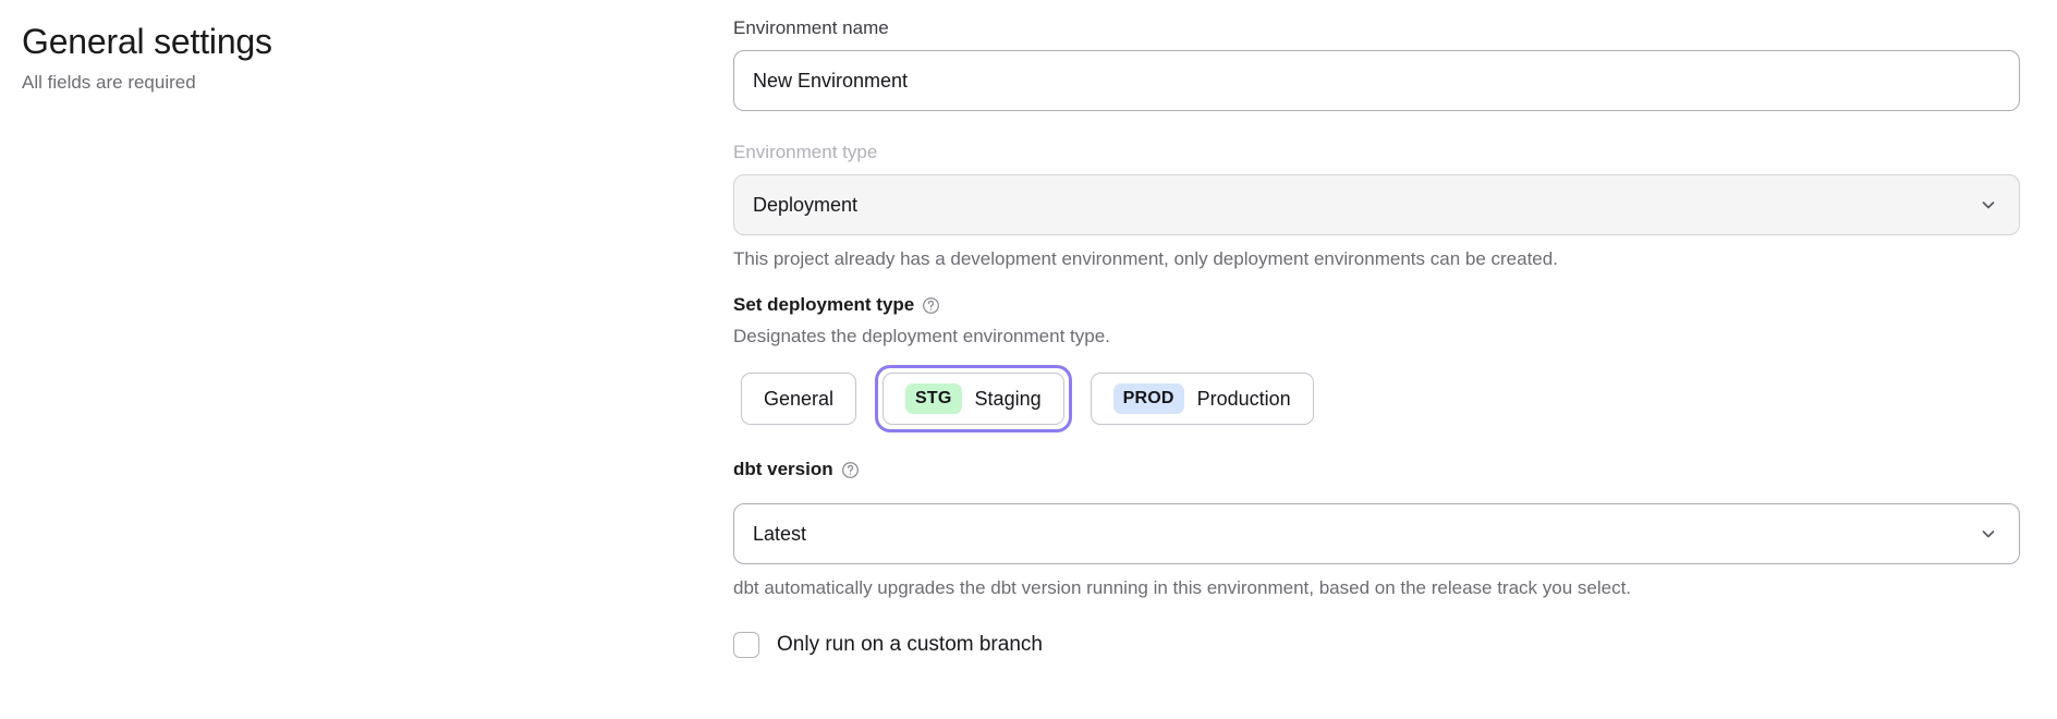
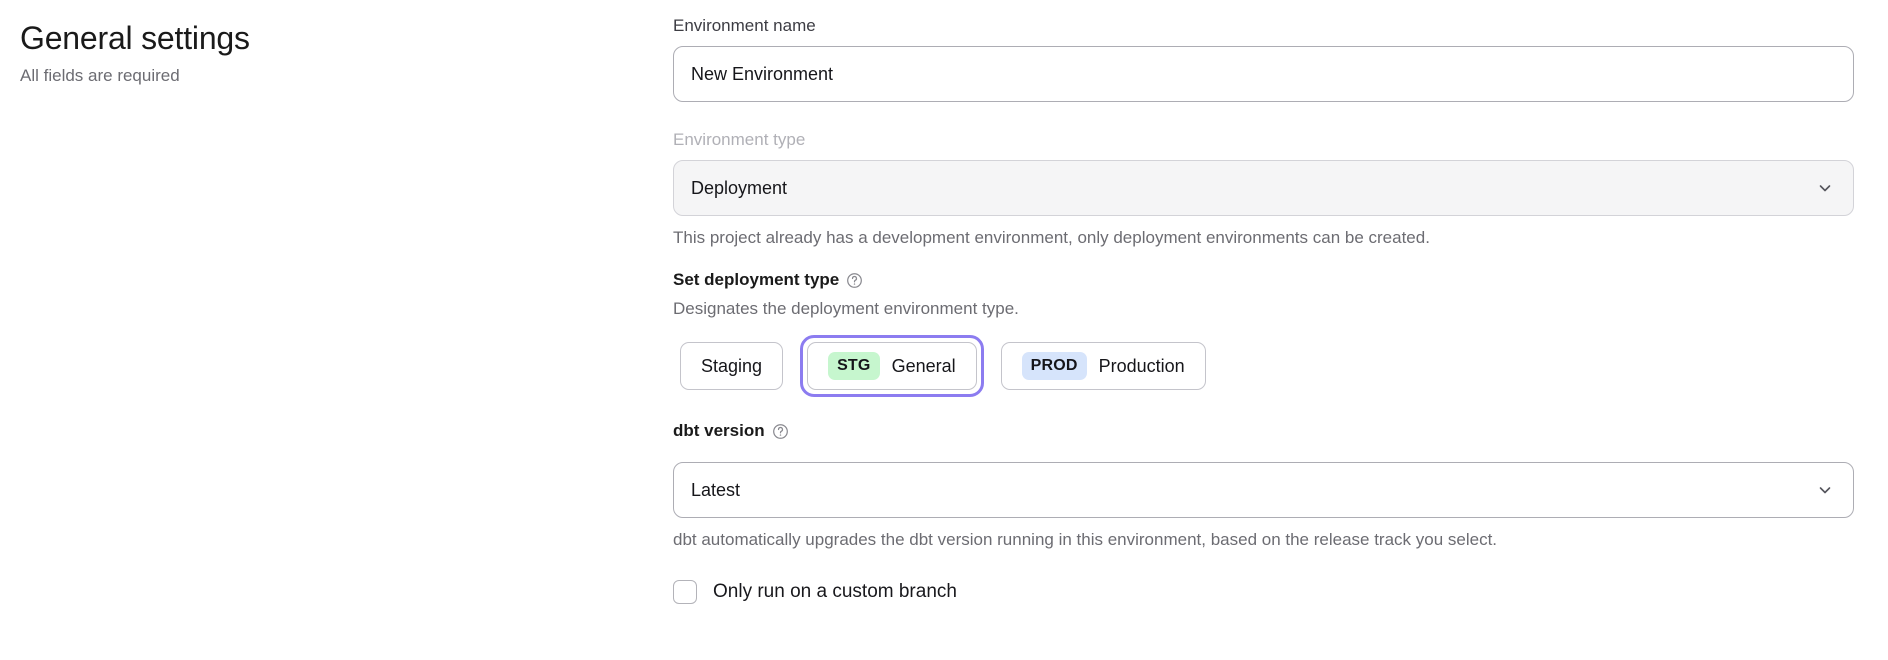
  General settings
  All fields are required
  Environment name
  New Environment
  Environment type
  Deployment
  This project already has a development environment, only deployment environments can be created.
  Set deployment type
  Designates the deployment environment type.
- General
+ Staging
  STG
- Staging
+ General
  PROD
  Production
  dbt version
  Latest
  dbt automatically upgrades the dbt version running in this environment, based on the release track you select.
  Only run on a custom branch
